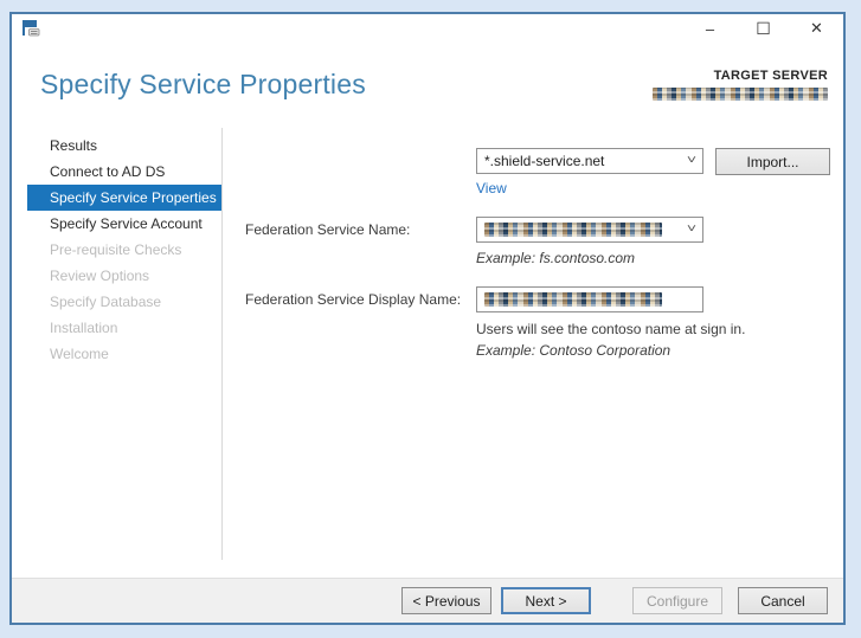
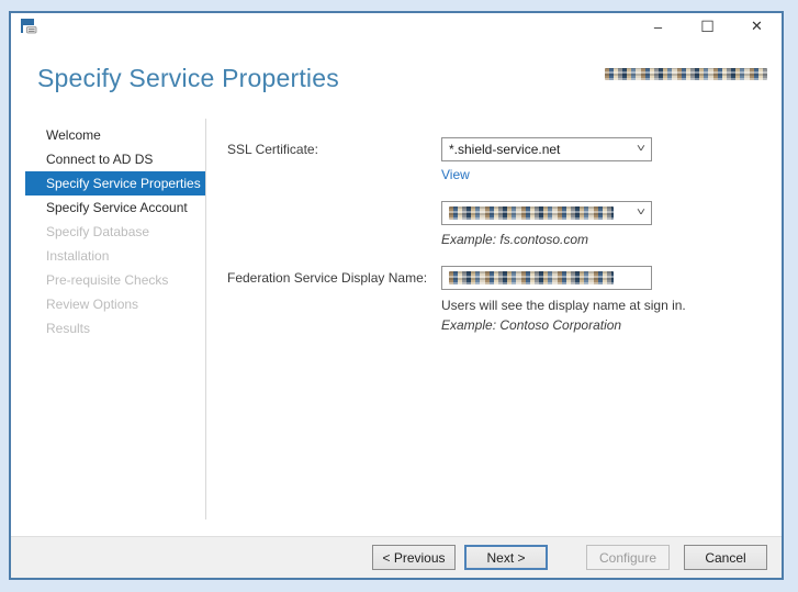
  –
  ☐
  ✕
  Specify Service Properties
- TARGET SERVER
- Results
+ Welcome
  Connect to AD DS
  Specify Service Properties
  Specify Service Account
- Pre-requisite Checks
+ Specify Database
- Review Options
+ Installation
- Specify Database
+ Pre-requisite Checks
- Installation
+ Review Options
- Welcome
+ Results
+ SSL Certificate:
  *.shield-service.net
  ˅
- Import...
  View
- Federation Service Name:
  ˅
  Example: fs.contoso.com
  Federation Service Display Name:
- Users will see the contoso name at sign in.
+ Users will see the display name at sign in.
  Example: Contoso Corporation
  < Previous
  Next >
  Configure
  Cancel
